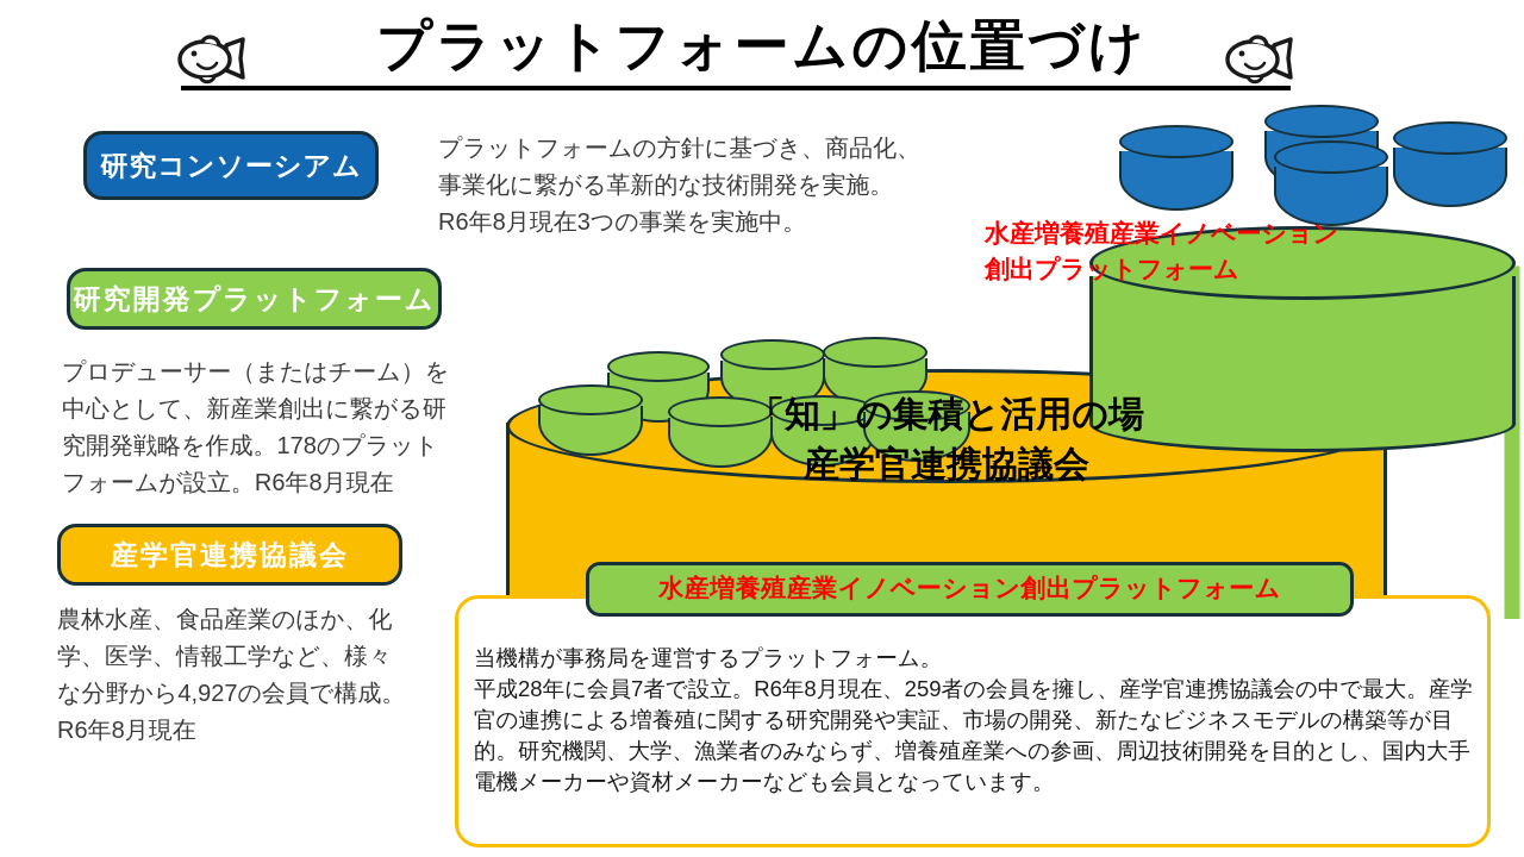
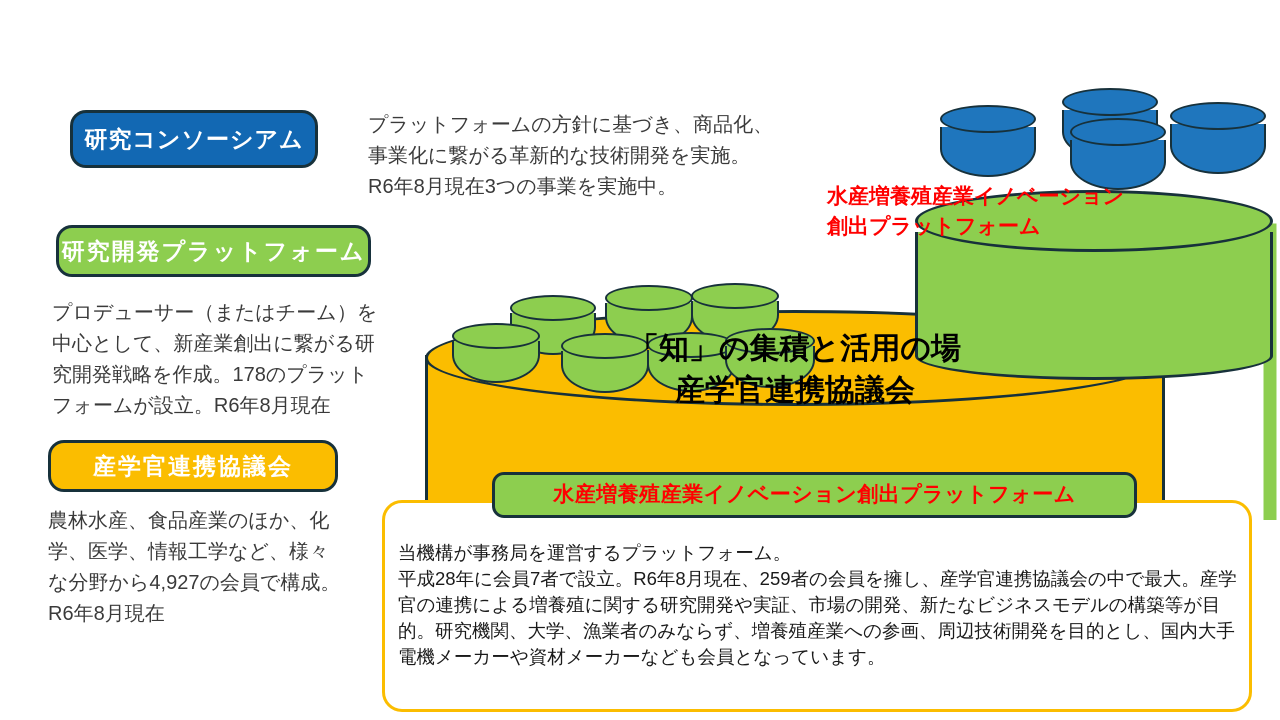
- プラットフォームの位置づけ
  研究コンソーシアム
  プラットフォームの方針に基づき、商品化、
  事業化に繋がる革新的な技術開発を実施。
  R6年8月現在3つの事業を実施中。
  研究開発プラットフォーム
  プロデューサー（またはチーム）を
  中心として、新産業創出に繋がる研
  究開発戦略を作成。178のプラット
  フォームが設立。R6年8月現在
  産学官連携協議会
  農林水産、食品産業のほか、化
  学、医学、情報工学など、様々
  な分野から4,927の会員で構成。
  R6年8月現在
  水産増養殖産業イノベーション
  創出プラットフォーム
  「知」の集積と活用の場
  産学官連携協議会
  水産増養殖産業イノベーション創出プラットフォーム
  当機構が事務局を運営するプラットフォーム。
  平成28年に会員7者で設立。R6年8月現在、259者の会員を擁し、産学官連携協議会の中で最大。産学官の連携による増養殖に関する研究開発や実証、市場の開発、新たなビジネスモデルの構築等が目的。研究機関、大学、漁業者のみならず、増養殖産業への参画、周辺技術開発を目的とし、国内大手電機メーカーや資材メーカーなども会員となっています。
